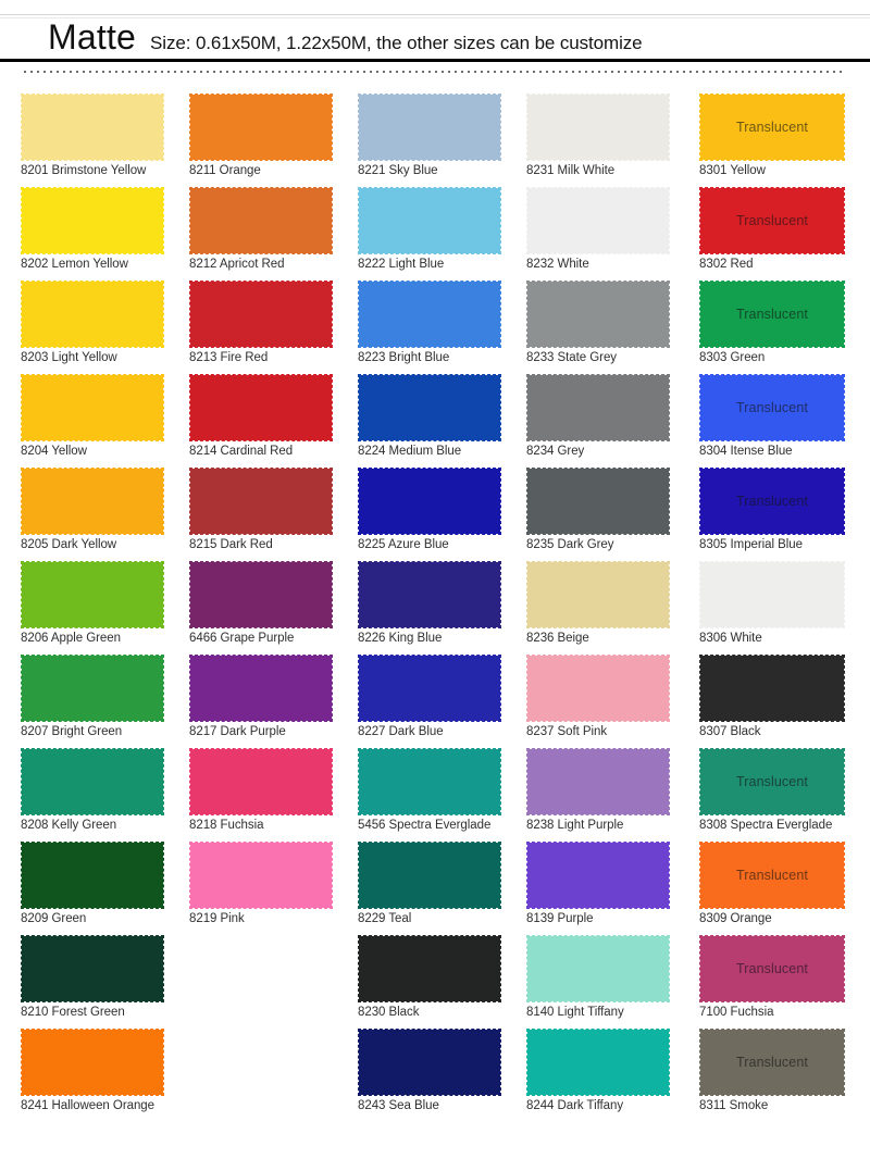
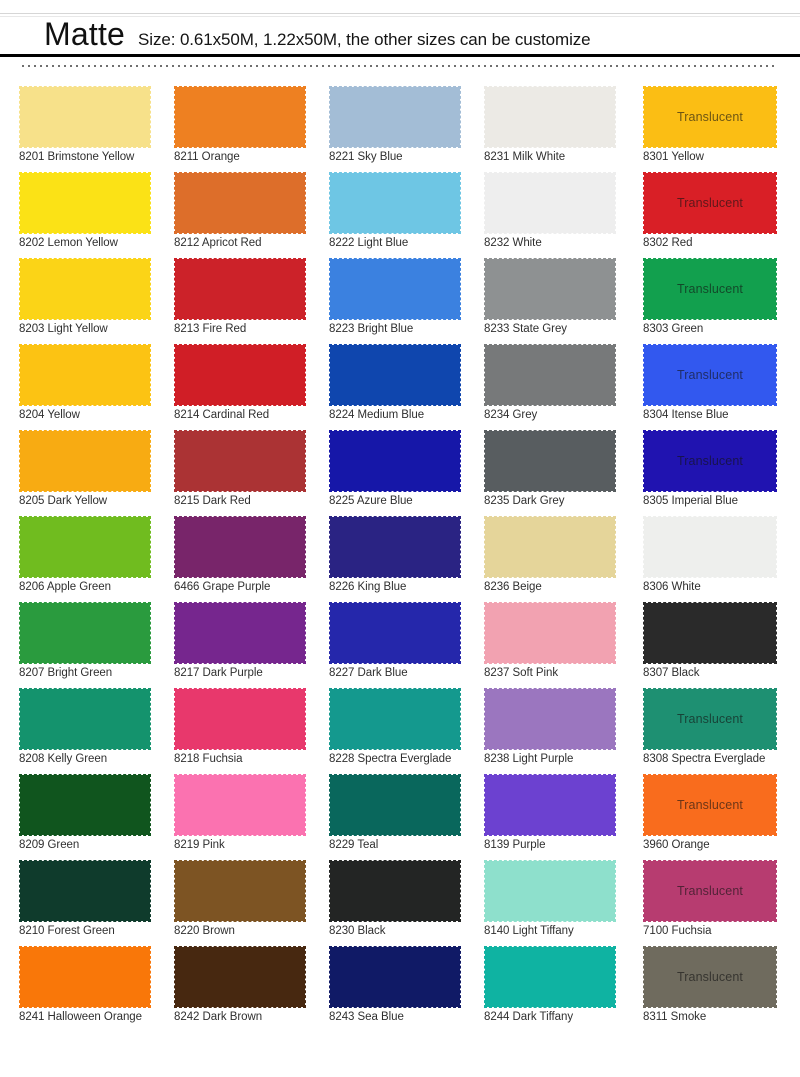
  Matte
  Size: 0.61x50M, 1.22x50M, the other sizes can be customize
  8201 Brimstone Yellow
  8202 Lemon Yellow
  8203 Light Yellow
  8204 Yellow
  8205 Dark Yellow
  8206 Apple Green
  8207 Bright Green
  8208 Kelly Green
  8209 Green
  8210 Forest Green
  8241 Halloween Orange
  8211 Orange
  8212 Apricot Red
  8213 Fire Red
  8214 Cardinal Red
  8215 Dark Red
  6466 Grape Purple
  8217 Dark Purple
  8218 Fuchsia
  8219 Pink
+ 8220 Brown
+ 8242 Dark Brown
  8221 Sky Blue
  8222 Light Blue
  8223 Bright Blue
  8224 Medium Blue
  8225 Azure Blue
  8226 King Blue
  8227 Dark Blue
- 5456 Spectra Everglade
+ 8228 Spectra Everglade
  8229 Teal
  8230 Black
  8243 Sea Blue
  8231 Milk White
  8232 White
  8233 State Grey
  8234 Grey
  8235 Dark Grey
  8236 Beige
  8237 Soft Pink
  8238 Light Purple
  8139 Purple
  8140 Light Tiffany
  8244 Dark Tiffany
  Translucent
  8301 Yellow
  Translucent
  8302 Red
  Translucent
  8303 Green
  Translucent
  8304 Itense Blue
  Translucent
  8305 Imperial Blue
  8306 White
  8307 Black
  Translucent
  8308 Spectra Everglade
  Translucent
- 8309 Orange
+ 3960 Orange
  Translucent
  7100 Fuchsia
  Translucent
  8311 Smoke
